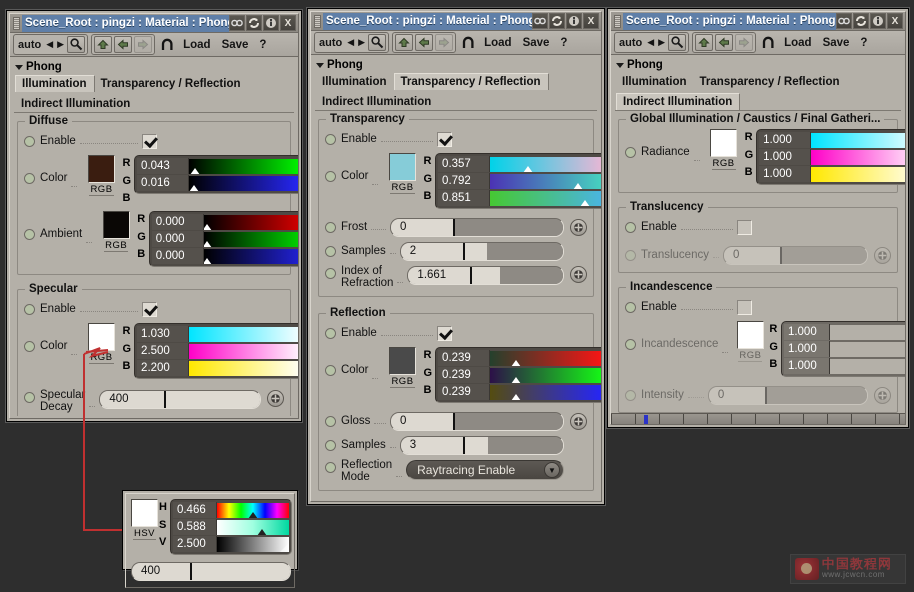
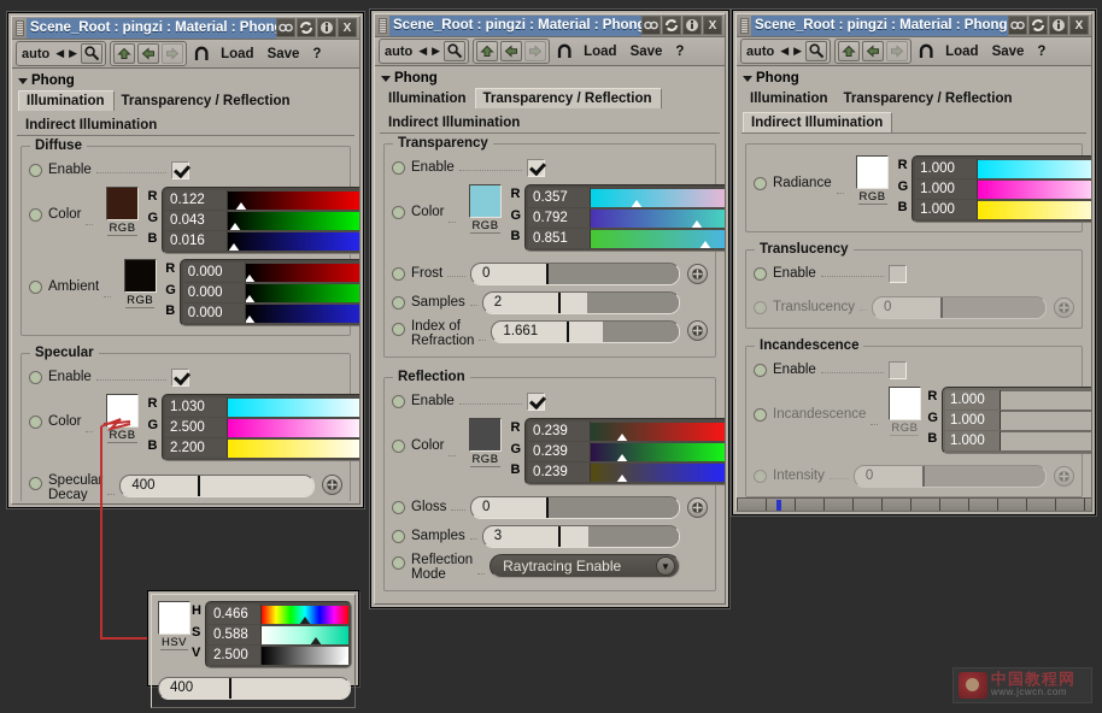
  Scene_Root : pingzi : Material : Phon
  X
  auto
  ◀
  ▶
  Load
  Save
  ?
  Phong
  Illumination
  Transparency / Reflection
  Indirect Illumination
  Diffuse
  Enable
  Color
  RGB
  R
  G
  B
+ 0.122
  0.043
  0.016
  Ambient
  RGB
  R
  G
  B
  0.000
  0.000
  0.000
  Specular
  Enable
  Color
  RGB
  R
  G
  B
  1.030
  2.500
  2.200
  Specula
  Decay
  400
  Scene_Root : pingzi : Material : Phon
  X
  auto
  ◀
  ▶
  Load
  Save
  ?
  Phong
  Illumination
  Transparency / Reflection
  Indirect Illumination
  Transparency
  Enable
  Color
  RGB
  R
  G
  B
  0.357
  0.792
  0.851
  Frost
  0
  Samples
  2
  Index of
  Refraction
  1.661
  Reflection
  Enable
  Color
  RGB
  R
  G
  B
  0.239
  0.239
  0.239
  Gloss
  0
  Samples
  3
  Reflection
  Mode
  Raytracing Enable
  ▼
  Scene_Root : pingzi : Material : Phong
  X
  auto
  ◀
  ▶
  Load
  Save
  ?
  Phong
  Illumination
  Transparency / Reflection
  Indirect Illumination
- Global Illumination / Caustics / Final Gatheri...
  Radiance
  RGB
  R
  G
  B
  1.000
  1.000
  1.000
  Translucency
  Enable
  Translucency
  0
  Incandescence
  Enable
  Incandescence
  RGB
  R
  G
  B
  1.000
  1.000
  1.000
  Intensity
  0
  HSV
  H
  S
  V
  0.466
  0.588
  2.500
  400
  中国教程网
  www.jcwcn.com
